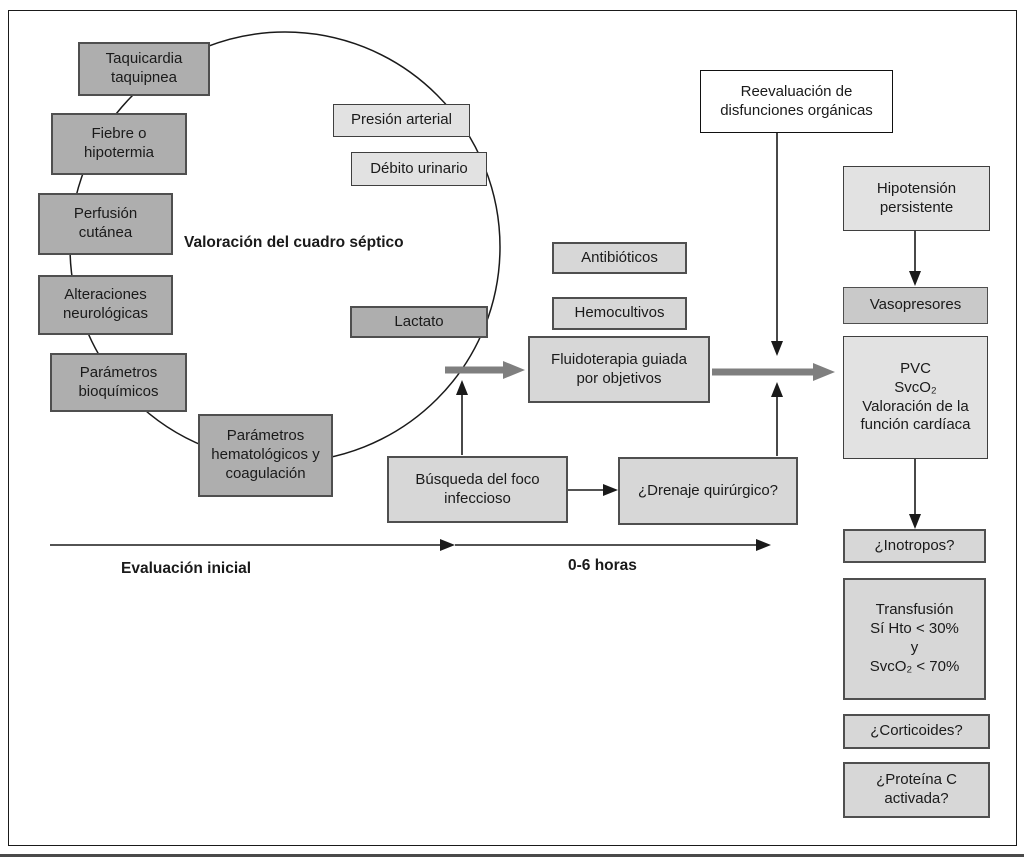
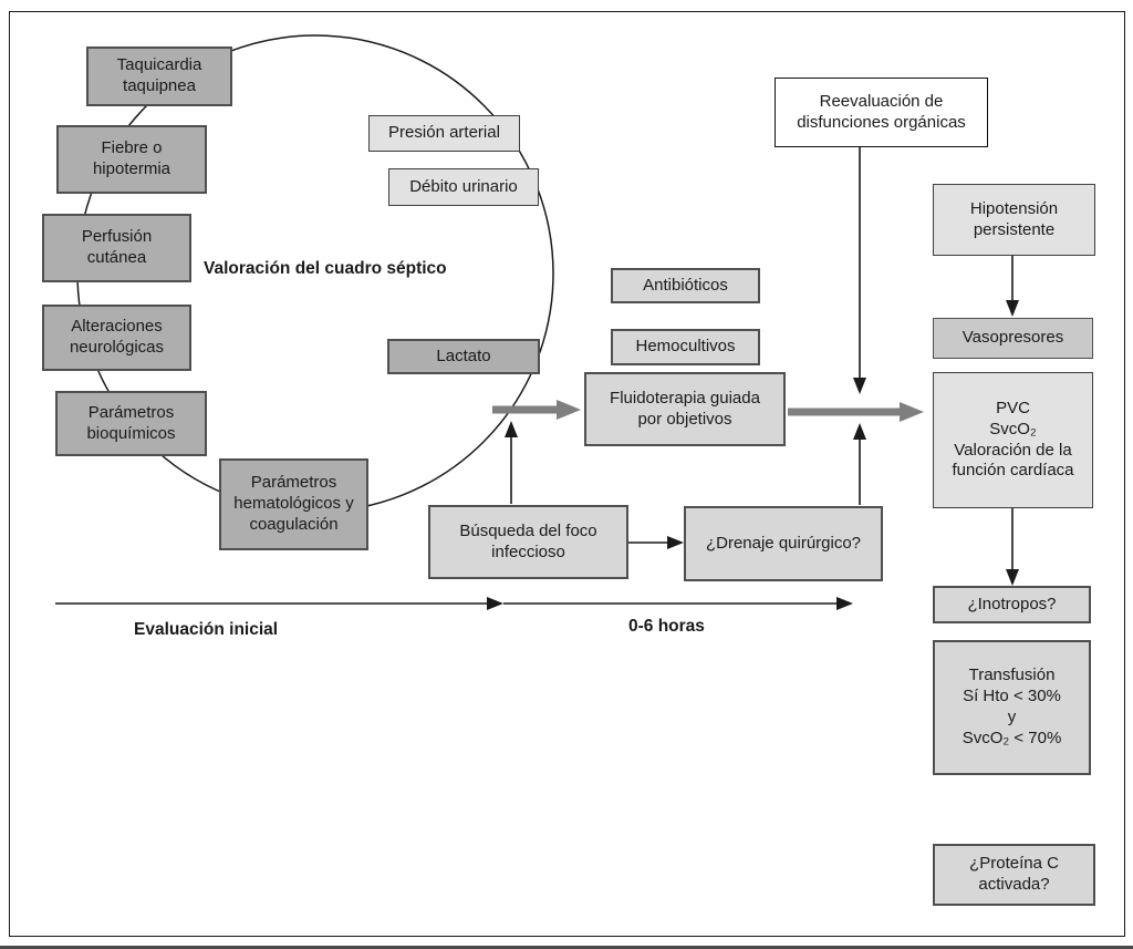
  Taquicardia
  taquipnea
  Fiebre o
  hipotermia
  Perfusión
  cutánea
  Alteraciones
  neurológicas
  Parámetros
  bioquímicos
  Parámetros
  hematológicos y
  coagulación
  Lactato
  Presión arterial
  Débito urinario
  Valoración del cuadro séptico
  Antibióticos
  Hemocultivos
  Fluidoterapia guiada
  por objetivos
  Búsqueda del foco
  infeccioso
  ¿Drenaje quirúrgico?
  Reevaluación de
  disfunciones orgánicas
  Hipotensión
  persistente
  Vasopresores
  PVC
  SvcO₂
  Valoración de la
  función cardíaca
  ¿Inotropos?
  Transfusión
  Sí Hto < 30%
  y
  SvcO₂ < 70%
- ¿Corticoides?
  ¿Proteína C
  activada?
  Evaluación inicial
  0-6 horas
